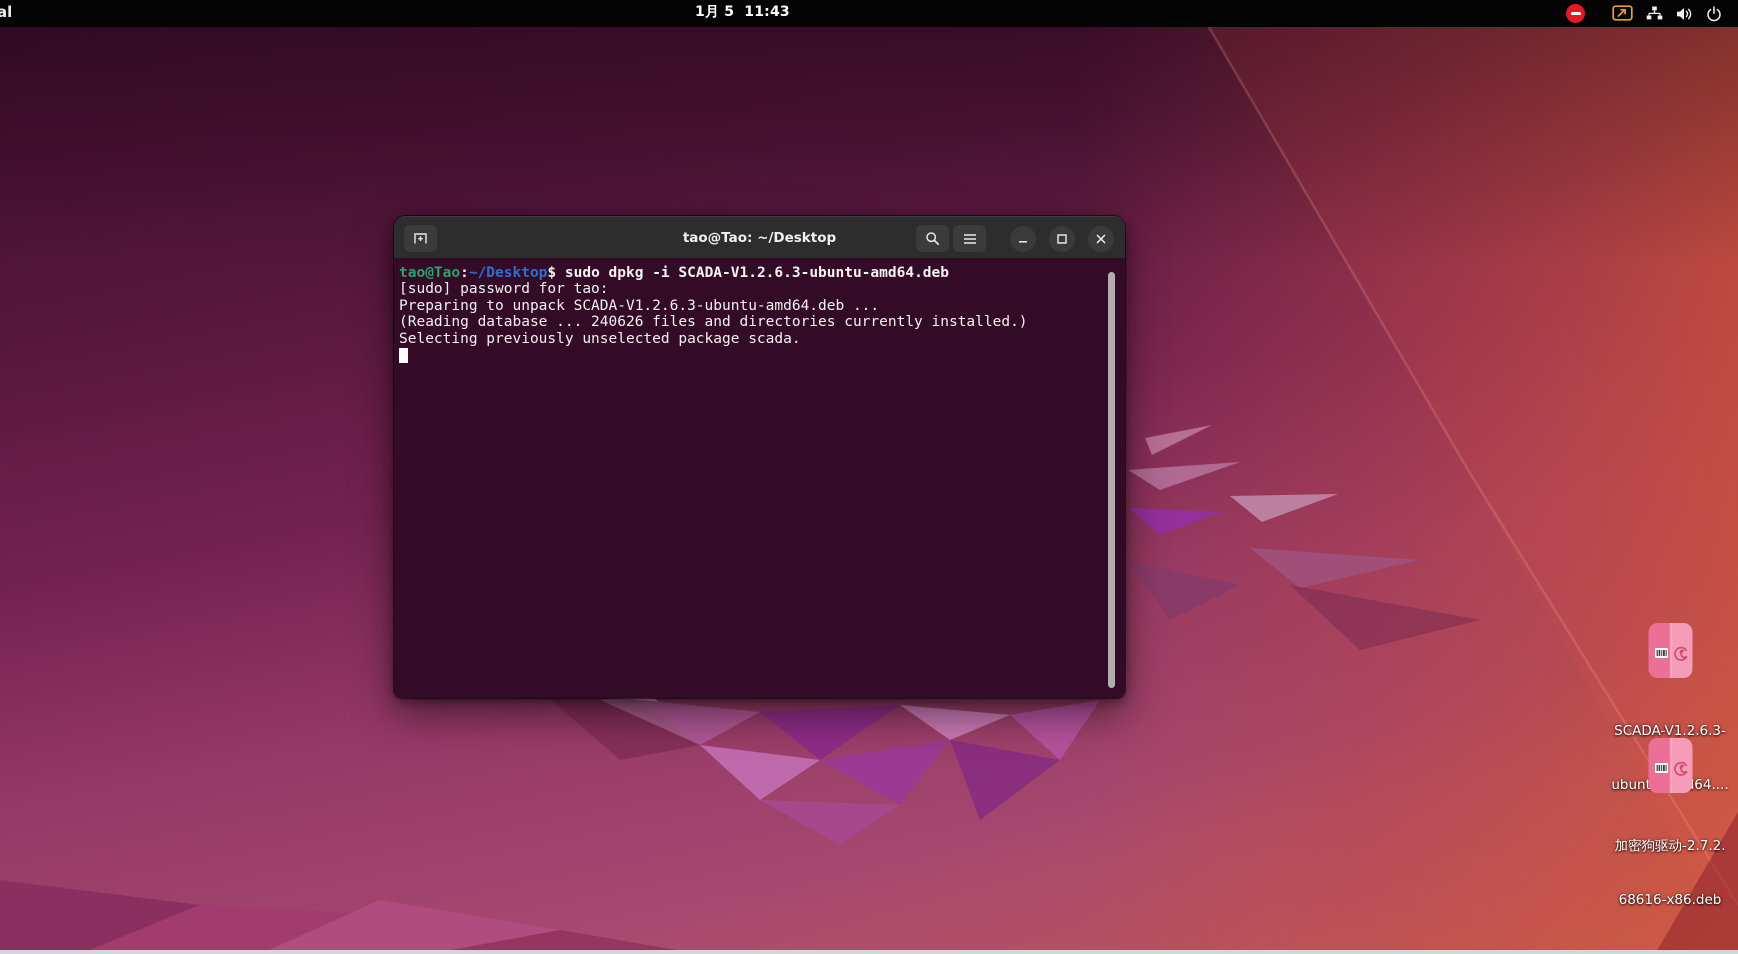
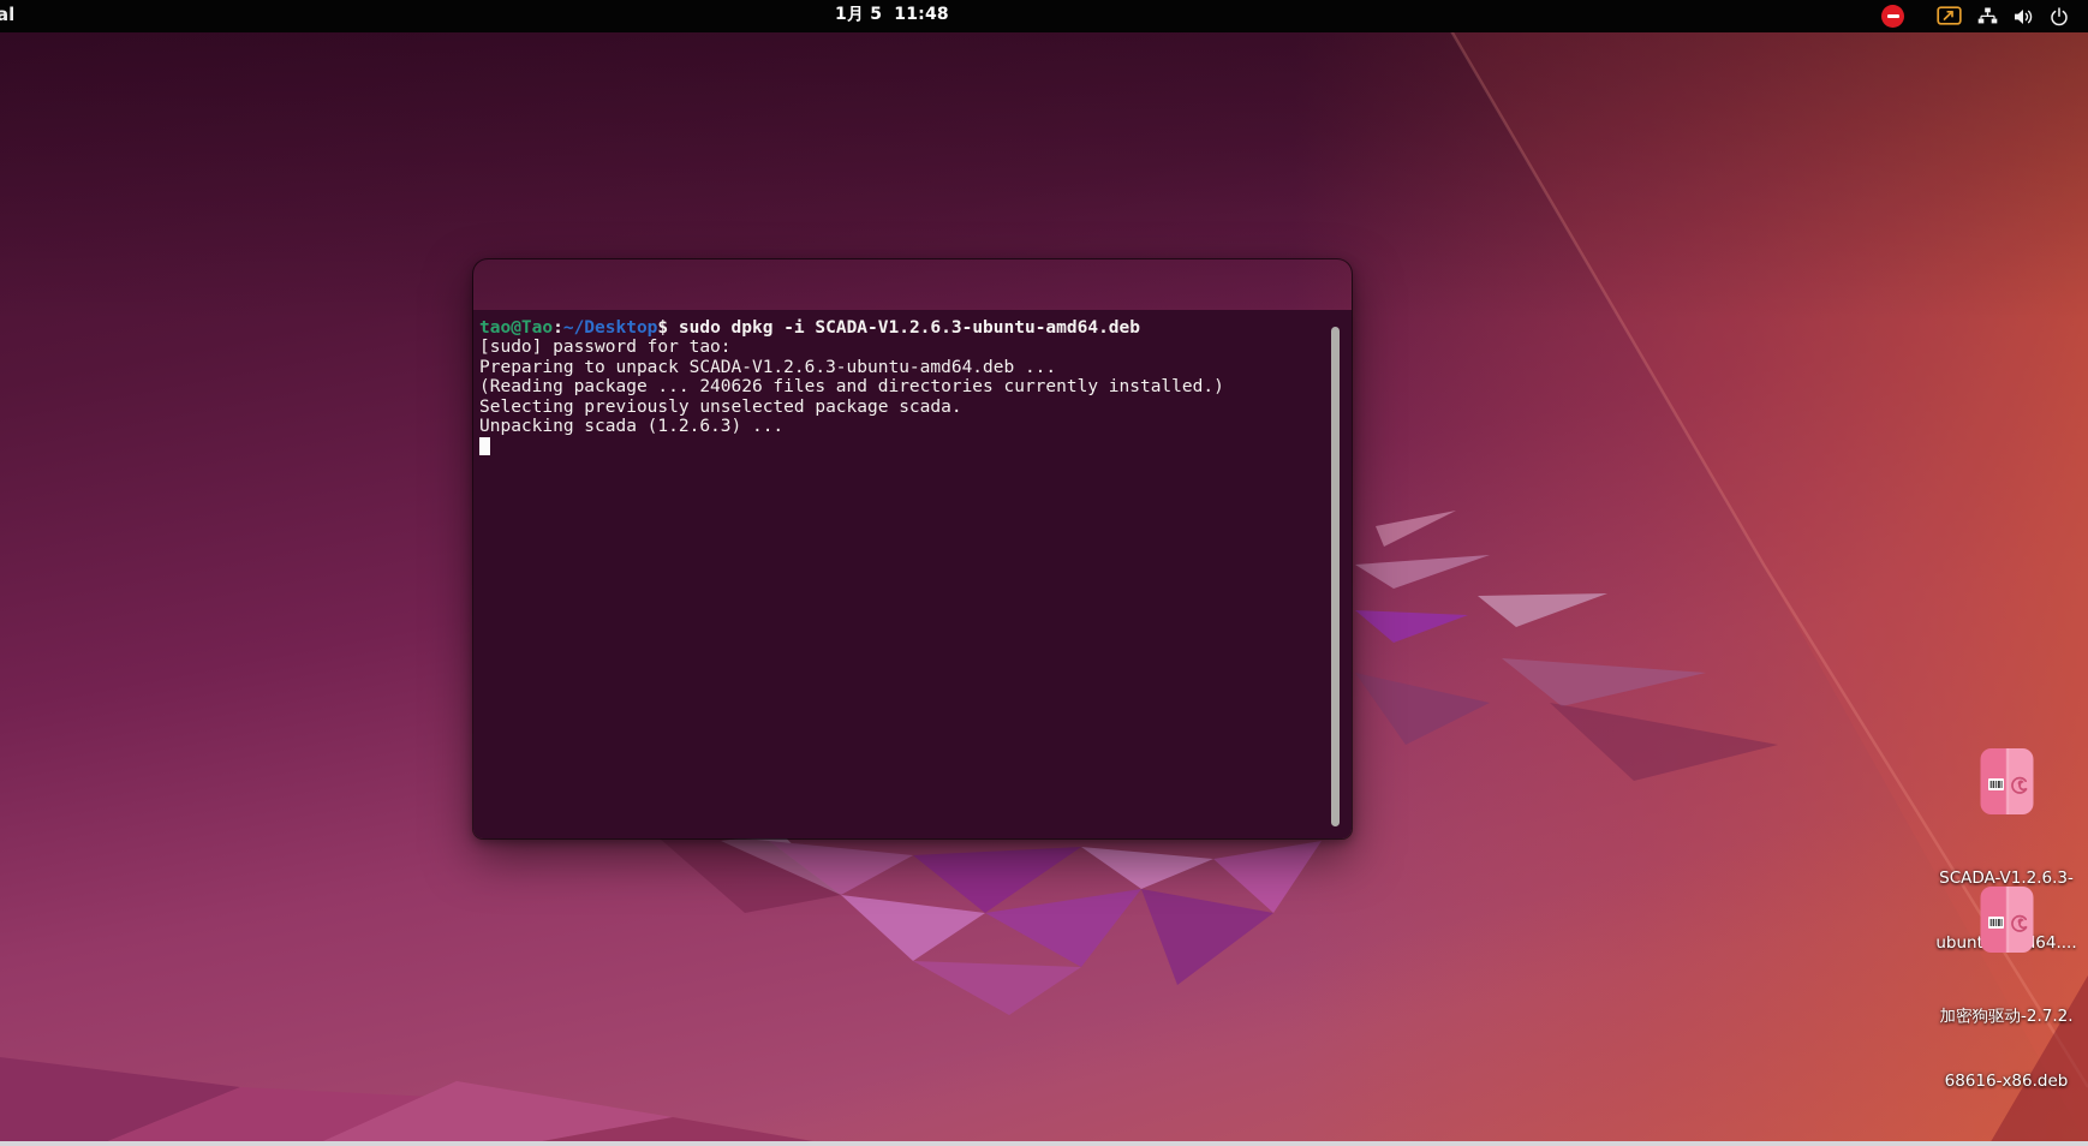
  al
- 1月 5 11:43
+ 1月 5 11:48
- tao@Tao: ~/Desktop
  tao@Tao:~/Desktop$ sudo dpkg -i SCADA-V1.2.6.3-ubuntu-amd64.deb
  [sudo] password for tao:
  Preparing to unpack SCADA-V1.2.6.3-ubuntu-amd64.deb ...
- (Reading database ... 240626 files and directories currently installed.)
+ (Reading package ... 240626 files and directories currently installed.)
  Selecting previously unselected package scada.
+ Unpacking scada (1.2.6.3) ...
  SCADA-V1.2.6.3-
  加密狗驱动-2.7.2.
  68616-x86.deb
